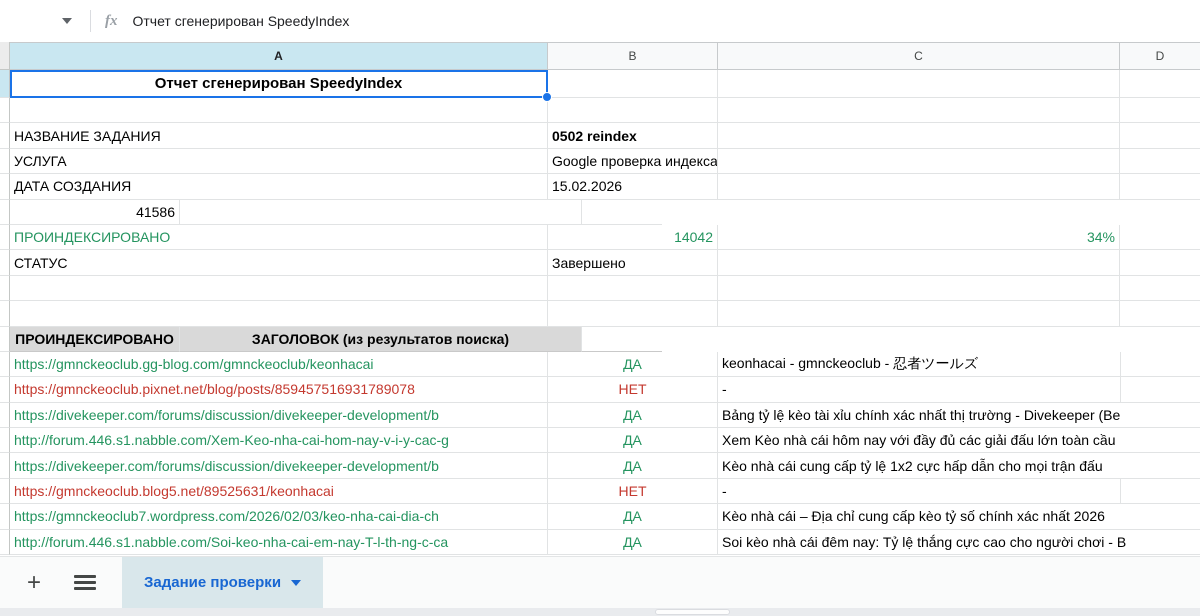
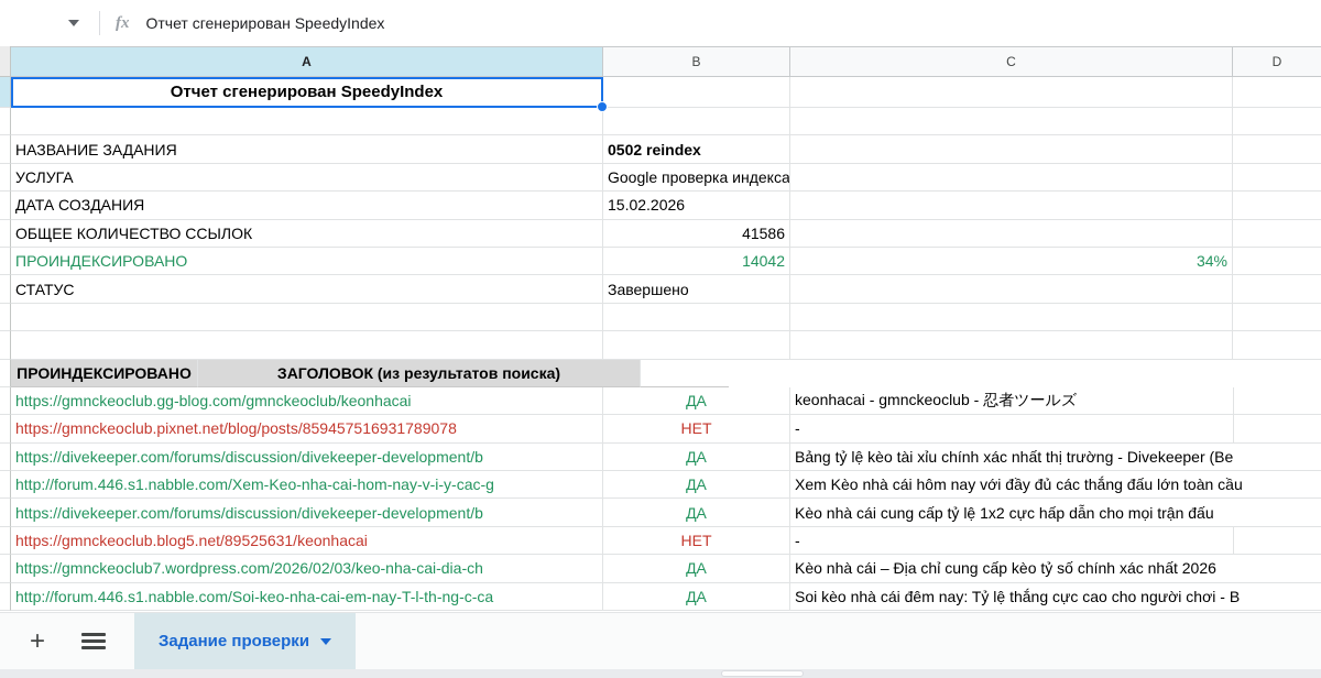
  fx
  Отчет сгенерирован SpeedyIndex
  A
  B
  C
  D
  Отчет сгенерирован SpeedyIndex
  НАЗВАНИЕ ЗАДАНИЯ
  0502 reindex
  УСЛУГА
  Google проверка индекса
  ДАТА СОЗДАНИЯ
  15.02.2026
+ ОБЩЕЕ КОЛИЧЕСТВО ССЫЛОК
  41586
  ПРОИНДЕКСИРОВАНО
  14042
  34%
  СТАТУС
  Завершено
  ПРОИНДЕКСИРОВАНО
  ЗАГОЛОВОК (из результатов поиска)
  https://gmnckeoclub.gg-blog.com/gmnckeoclub/keonhacai
  ДА
  keonhacai - gmnckeoclub - 忍者ツールズ
  https://gmnckeoclub.pixnet.net/blog/posts/859457516931789078
  НЕТ
  -
  https://divekeeper.com/forums/discussion/divekeeper-development/b
  ДА
  Bảng tỷ lệ kèo tài xỉu chính xác nhất thị trường - Divekeeper (Be
  http://forum.446.s1.nabble.com/Xem-Keo-nha-cai-hom-nay-v-i-y-cac-g
  ДА
- Xem Kèo nhà cái hôm nay với đầy đủ các giải đấu lớn toàn cầu
+ Xem Kèo nhà cái hôm nay với đầy đủ các thắng đấu lớn toàn cầu
  https://divekeeper.com/forums/discussion/divekeeper-development/b
  ДА
  Kèo nhà cái cung cấp tỷ lệ 1x2 cực hấp dẫn cho mọi trận đấu
  https://gmnckeoclub.blog5.net/89525631/keonhacai
  НЕТ
  -
  https://gmnckeoclub7.wordpress.com/2026/02/03/keo-nha-cai-dia-ch
  ДА
  Kèo nhà cái – Địa chỉ cung cấp kèo tỷ số chính xác nhất 2026
  http://forum.446.s1.nabble.com/Soi-keo-nha-cai-em-nay-T-l-th-ng-c-ca
  ДА
  Soi kèo nhà cái đêm nay: Tỷ lệ thắng cực cao cho người chơi - B
  +
  Задание проверки
